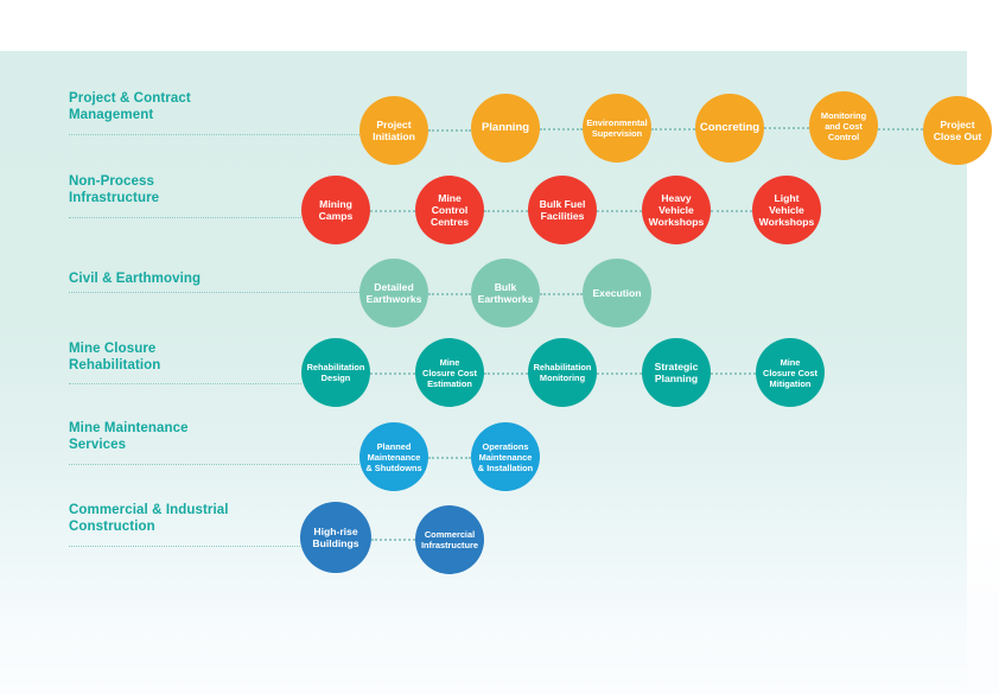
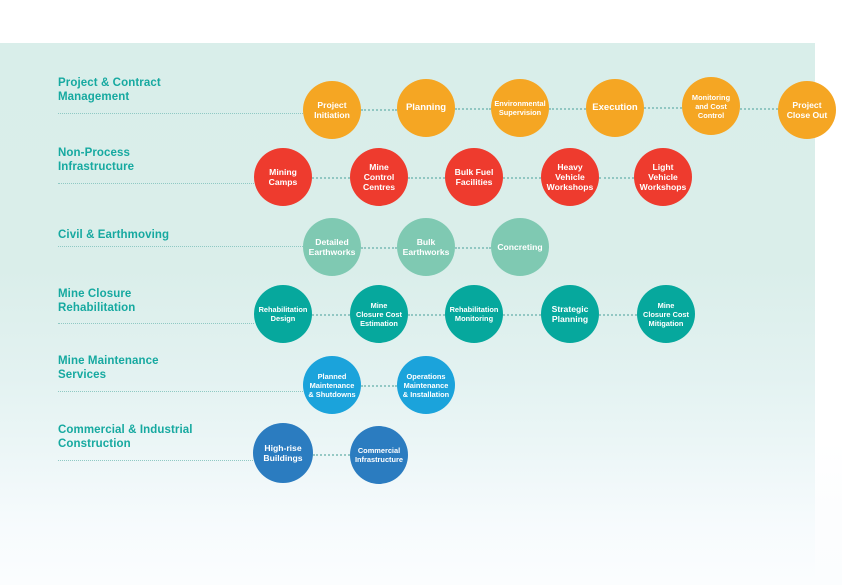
  Project & Contract
  Management
  Project
  Initiation
  Planning
  Environmental
  Supervision
- Concreting
+ Execution
  Monitoring
  and Cost
  Control
  Project
  Close Out
  Non-Process
  Infrastructure
  Mining
  Camps
  Mine
  Control
  Centres
  Bulk Fuel
  Facilities
  Heavy
  Vehicle
  Workshops
  Light
  Vehicle
  Workshops
  Civil & Earthmoving
  Detailed
  Earthworks
  Bulk
  Earthworks
- Execution
+ Concreting
  Mine Closure
  Rehabilitation
  Rehabilitation
  Design
  Mine
  Closure Cost
  Estimation
  Rehabilitation
  Monitoring
  Strategic
  Planning
  Mine
  Closure Cost
  Mitigation
  Mine Maintenance
  Services
  Planned
  Maintenance
  & Shutdowns
  Operations
  Maintenance
  & Installation
  Commercial & Industrial
  Construction
  High-rise
  Buildings
  Commercial
  Infrastructure
